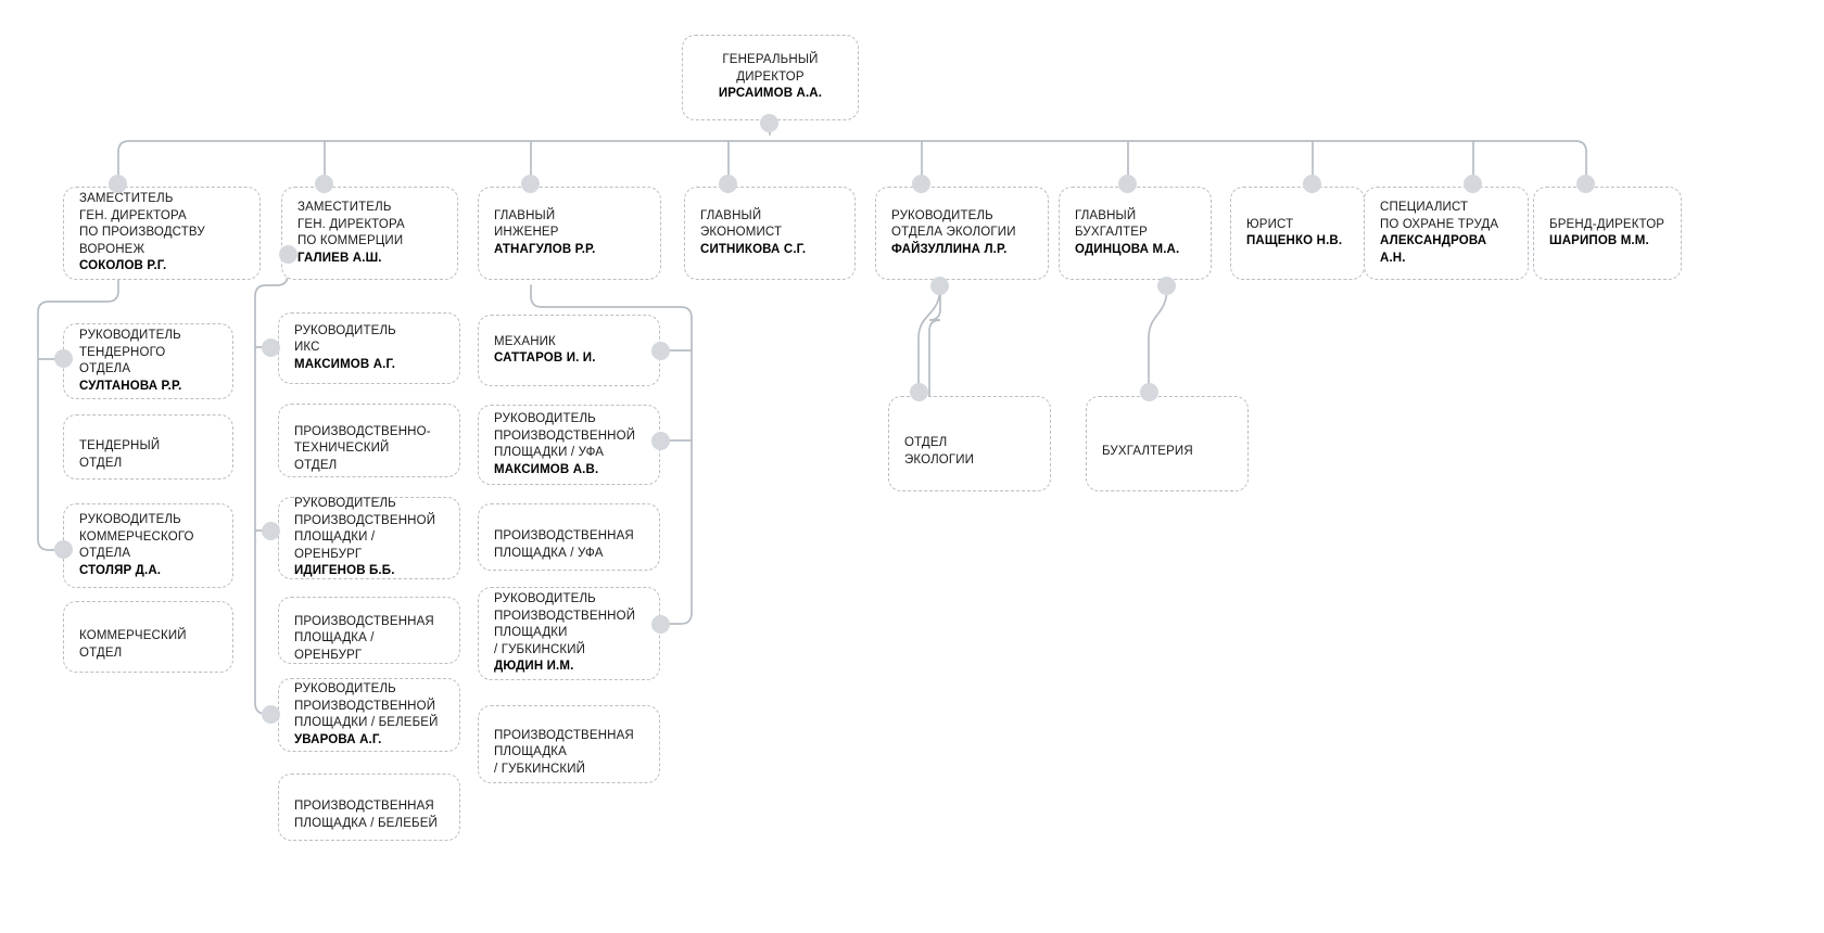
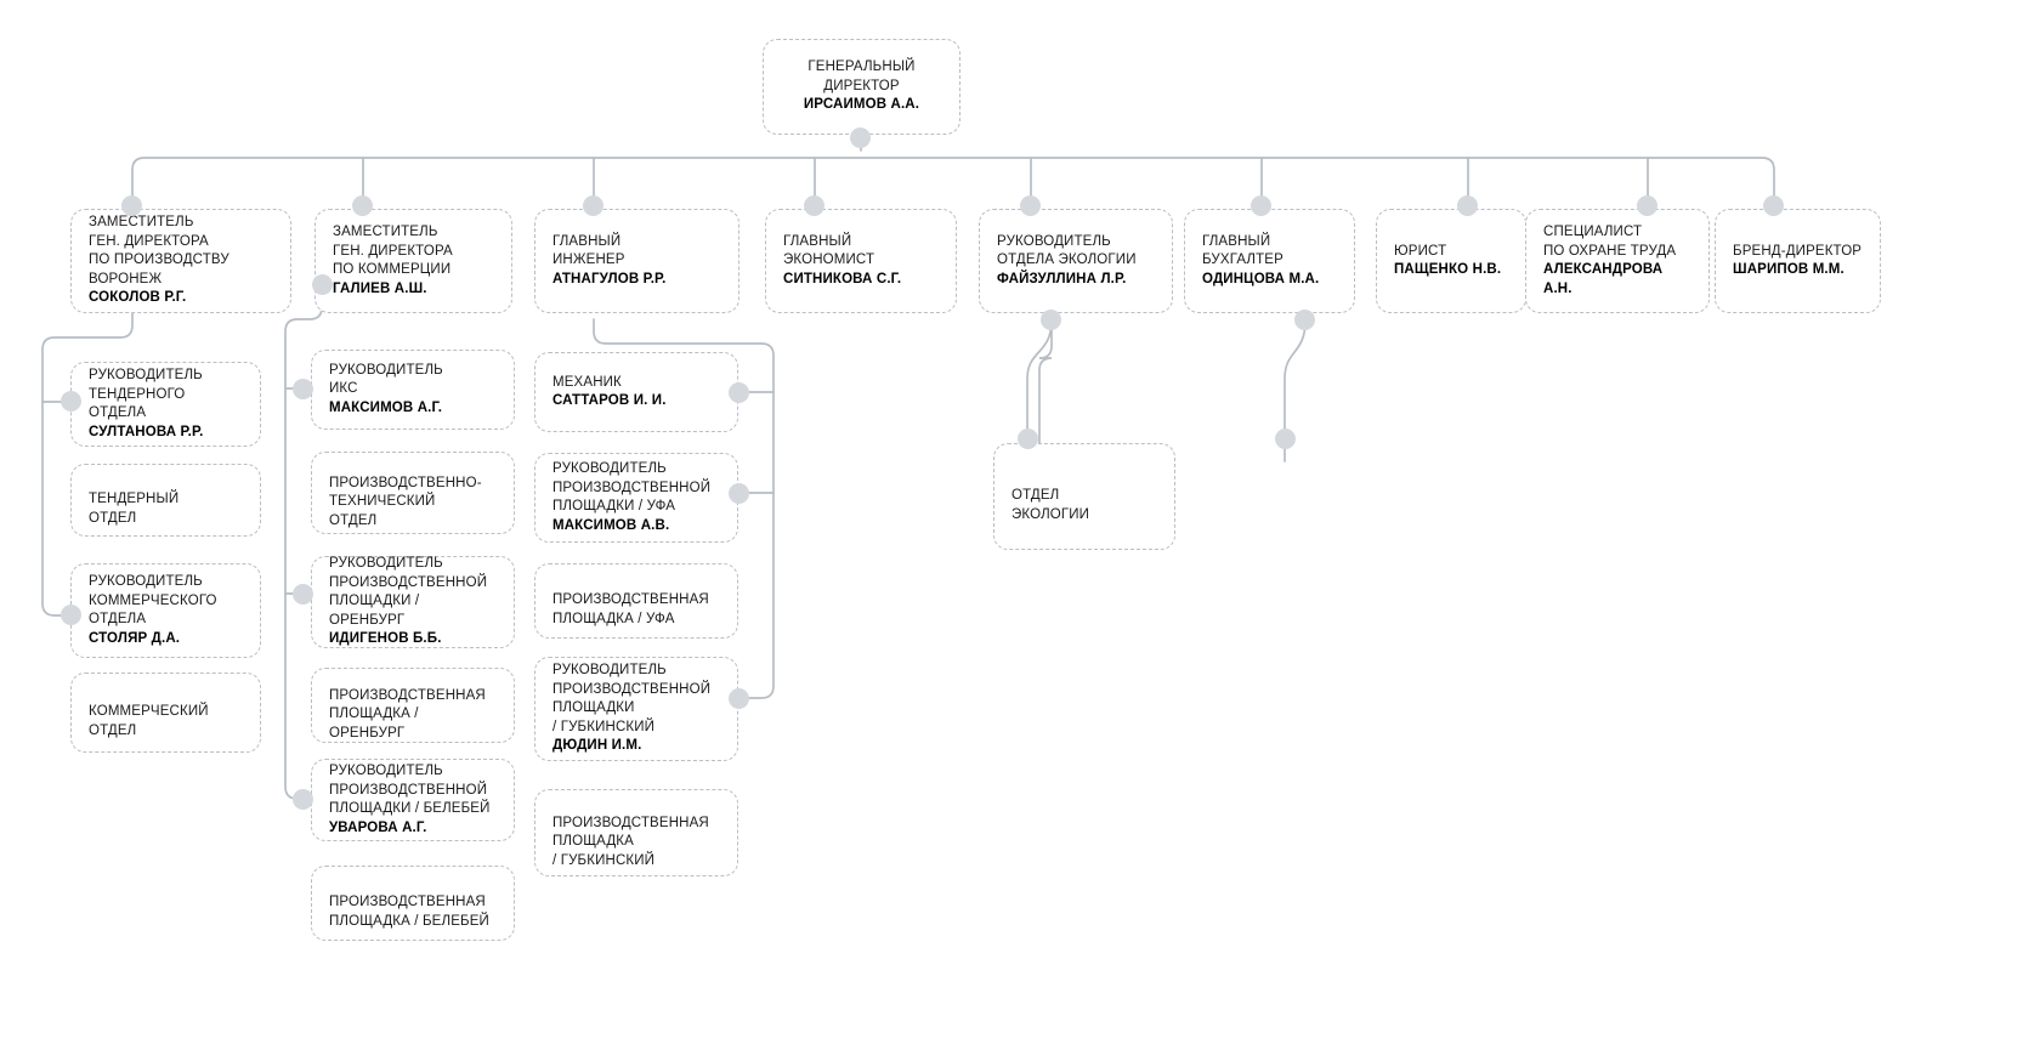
  ГЕНЕРАЛЬНЫЙ
  ДИРЕКТОР
  ИРСАИМОВ А.А.
  ЗАМЕСТИТЕЛЬ
  ГЕН. ДИРЕКТОРА
  ПО ПРОИЗВОДСТВУ
  ВОРОНЕЖ
  СОКОЛОВ Р.Г.
  ЗАМЕСТИТЕЛЬ
  ГЕН. ДИРЕКТОРА
  ПО КОММЕРЦИИ
  ГАЛИЕВ А.Ш.
  ГЛАВНЫЙ
  ИНЖЕНЕР
  АТНАГУЛОВ Р.Р.
  ГЛАВНЫЙ
  ЭКОНОМИСТ
  СИТНИКОВА С.Г.
  РУКОВОДИТЕЛЬ
  ОТДЕЛА ЭКОЛОГИИ
  ФАЙЗУЛЛИНА Л.Р.
  ГЛАВНЫЙ
  БУХГАЛТЕР
  ОДИНЦОВА М.А.
  ЮРИСТ
  ПАЩЕНКО Н.В.
  СПЕЦИАЛИСТ
  ПО ОХРАНЕ ТРУДА
  АЛЕКСАНДРОВА А.Н.
  БРЕНД-ДИРЕКТОР
  ШАРИПОВ М.М.
  РУКОВОДИТЕЛЬ
  ТЕНДЕРНОГО
  ОТДЕЛА
  СУЛТАНОВА Р.Р.
  ТЕНДЕРНЫЙ
  ОТДЕЛ
  РУКОВОДИТЕЛЬ
  КОММЕРЧЕСКОГО
  ОТДЕЛА
  СТОЛЯР Д.А.
  КОММЕРЧЕСКИЙ
  ОТДЕЛ
  РУКОВОДИТЕЛЬ
  ИКС
  МАКСИМОВ А.Г.
  ПРОИЗВОДСТВЕННО-
  ТЕХНИЧЕСКИЙ
  ОТДЕЛ
  РУКОВОДИТЕЛЬ
  ПРОИЗВОДСТВЕННОЙ
  ПЛОЩАДКИ / ОРЕНБУРГ
  ИДИГЕНОВ Б.Б.
  ПРОИЗВОДСТВЕННАЯ
  ПЛОЩАДКА / ОРЕНБУРГ
  РУКОВОДИТЕЛЬ
  ПРОИЗВОДСТВЕННОЙ
  ПЛОЩАДКИ / БЕЛЕБЕЙ
  УВАРОВА А.Г.
  ПРОИЗВОДСТВЕННАЯ
  ПЛОЩАДКА / БЕЛЕБЕЙ
  МЕХАНИК
  САТТАРОВ И. И.
  РУКОВОДИТЕЛЬ
  ПРОИЗВОДСТВЕННОЙ
  ПЛОЩАДКИ / УФА
  МАКСИМОВ А.В.
  ПРОИЗВОДСТВЕННАЯ
  ПЛОЩАДКА / УФА
  РУКОВОДИТЕЛЬ
  ПРОИЗВОДСТВЕННОЙ
  ПЛОЩАДКИ
  / ГУБКИНСКИЙ
  ДЮДИН И.М.
  ПРОИЗВОДСТВЕННАЯ
  ПЛОЩАДКА
  / ГУБКИНСКИЙ
  ОТДЕЛ
  ЭКОЛОГИИ
- БУХГАЛТЕРИЯ
